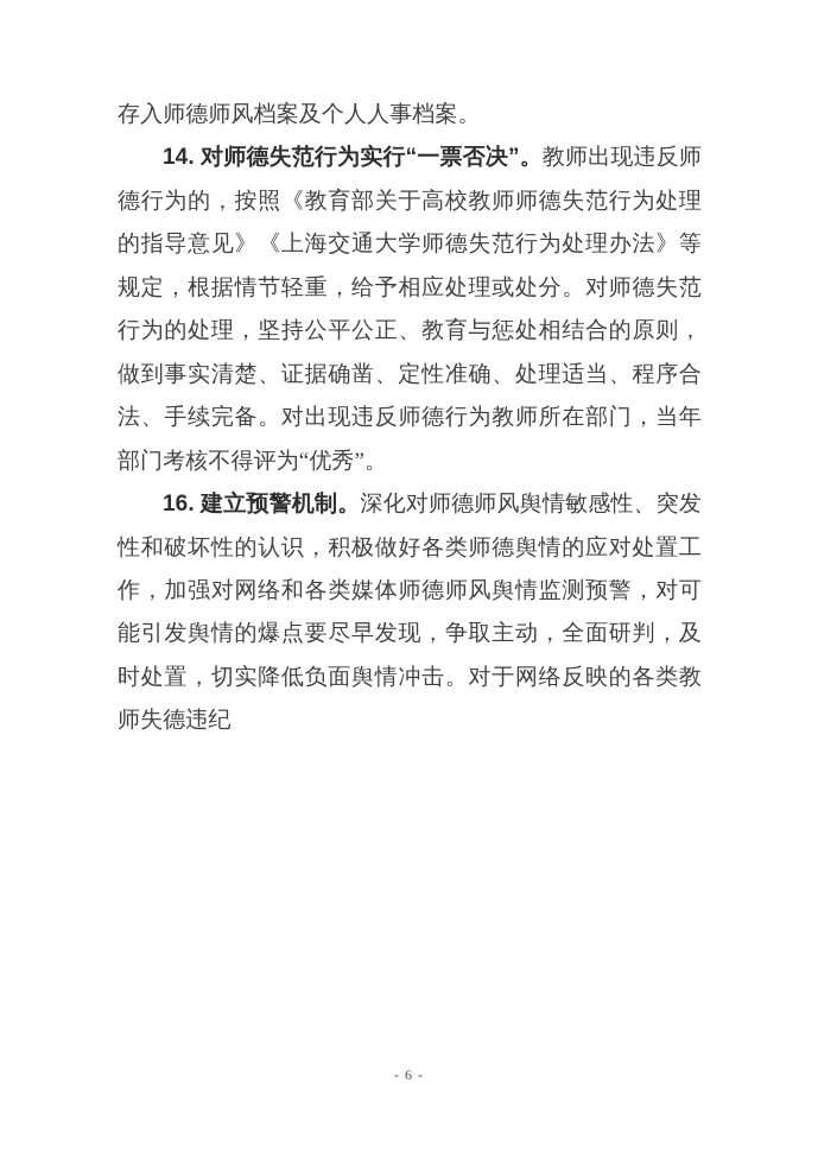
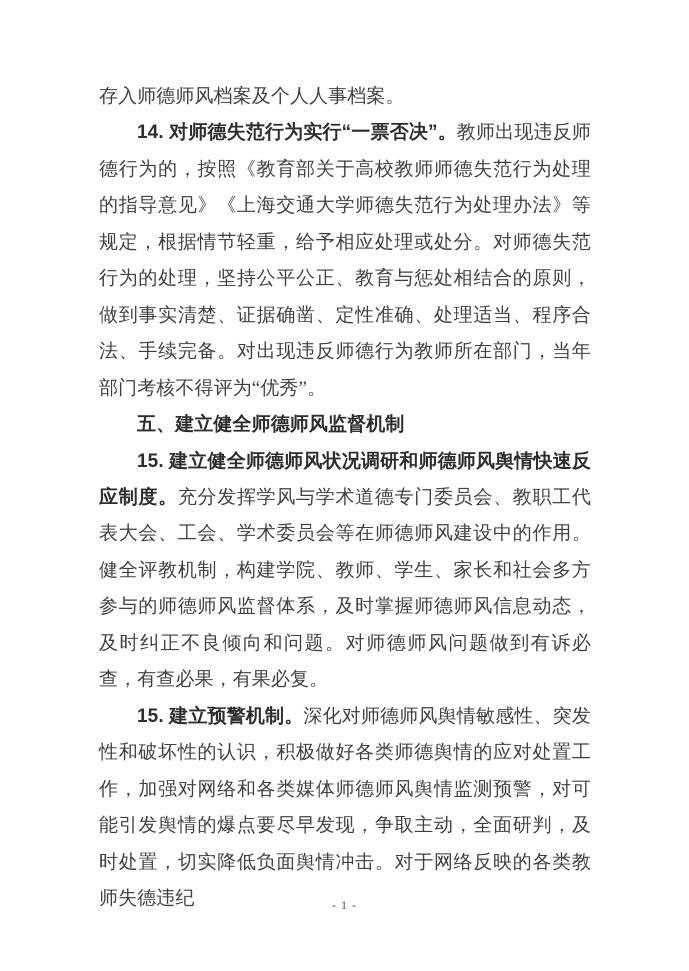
  存入师德师风档案及个人人事档案。
  14. 对师德失范行为实行“一票否决”。教师出现违反师德行为的，按照《教育部关于高校教师师德失范行为处理的指导意见》《上海交通大学师德失范行为处理办法》等规定，根据情节轻重，给予相应处理或处分。对师德失范行为的处理，坚持公平公正、教育与惩处相结合的原则，做到事实清楚、证据确凿、定性准确、处理适当、程序合法、手续完备。对出现违反师德行为教师所在部门，当年部门考核不得评为“优秀”。
+ 五、建立健全师德师风监督机制
+ 15. 建立健全师德师风状况调研和师德师风舆情快速反应制度。充分发挥学风与学术道德专门委员会、教职工代表大会、工会、学术委员会等在师德师风建设中的作用。健全评教机制，构建学院、教师、学生、家长和社会多方参与的师德师风监督体系，及时掌握师德师风信息动态，及时纠正不良倾向和问题。对师德师风问题做到有诉必查，有查必果，有果必复。
- 16. 建立预警机制。深化对师德师风舆情敏感性、突发性和破坏性的认识，积极做好各类师德舆情的应对处置工作，加强对网络和各类媒体师德师风舆情监测预警，对可能引发舆情的爆点要尽早发现，争取主动，全面研判，及时处置，切实降低负面舆情冲击。对于网络反映的各类教师失德违纪
+ 15. 建立预警机制。深化对师德师风舆情敏感性、突发性和破坏性的认识，积极做好各类师德舆情的应对处置工作，加强对网络和各类媒体师德师风舆情监测预警，对可能引发舆情的爆点要尽早发现，争取主动，全面研判，及时处置，切实降低负面舆情冲击。对于网络反映的各类教师失德违纪
- - 6 -
+ - 1 -
